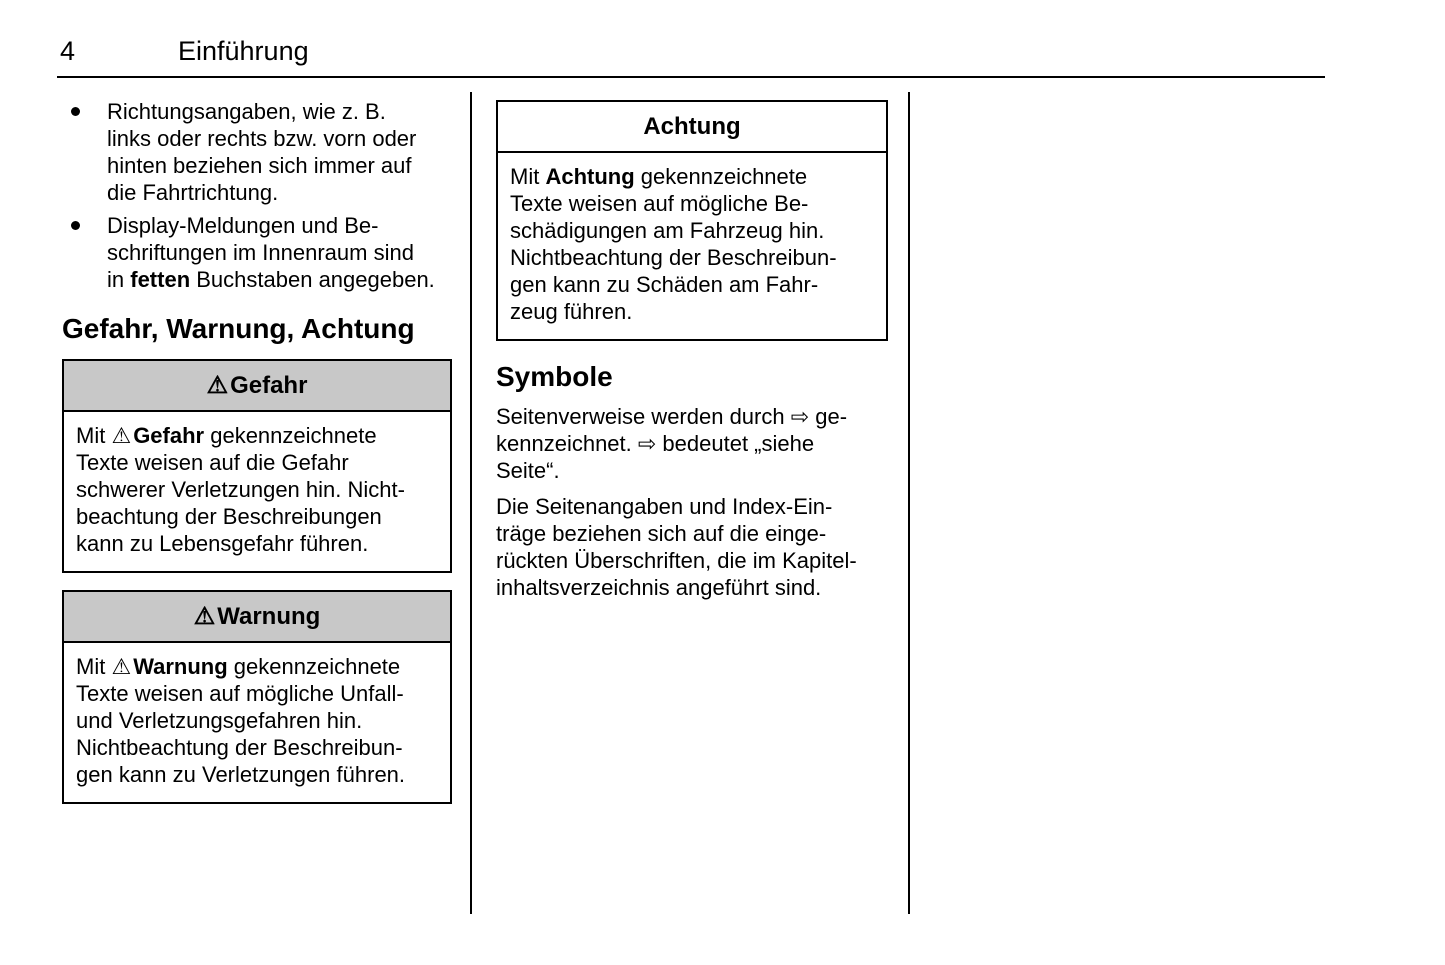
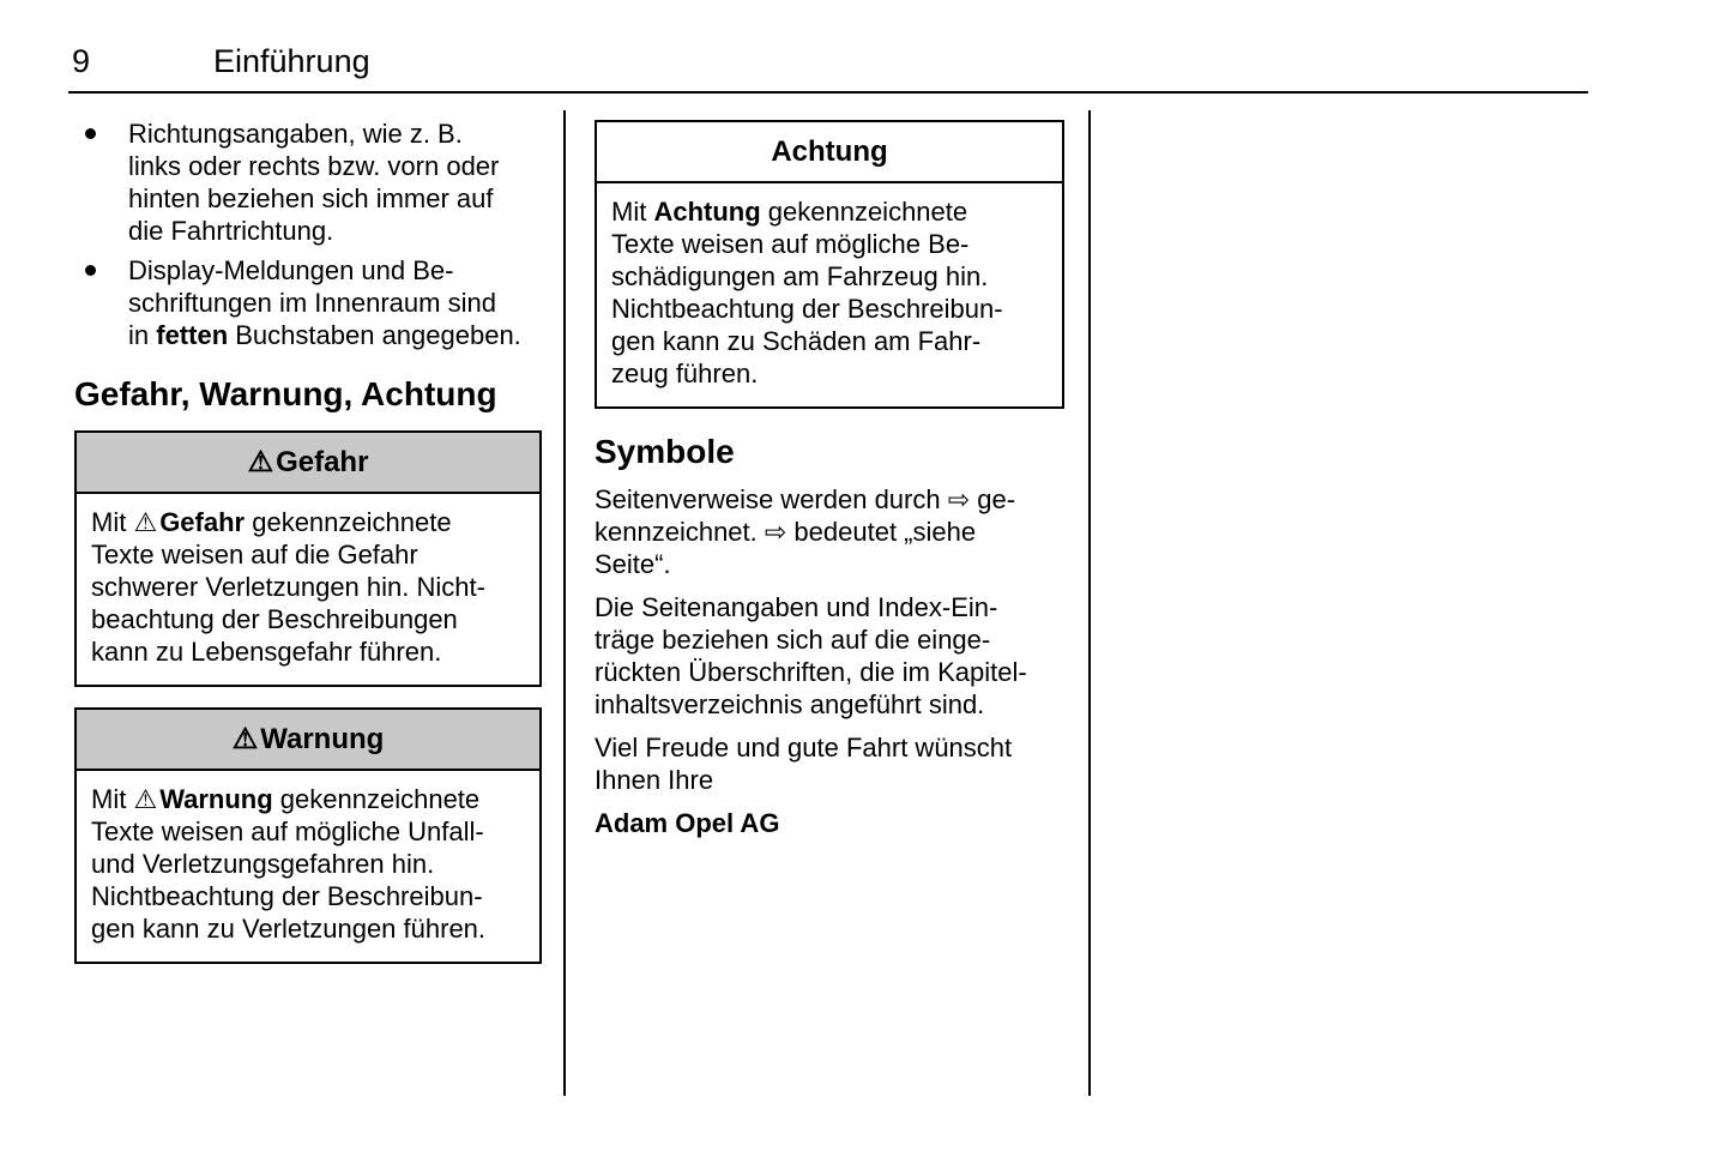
- 4 Einführung
+ 9 Einführung
  Richtungsangaben, wie z. B.
  links oder rechts bzw. vorn oder
  hinten beziehen sich immer auf
  die Fahrtrichtung.
  Display-Meldungen und Be-
  schriftungen im Innenraum sind
  in fetten Buchstaben angegeben.
  Gefahr, Warnung, Achtung
  ⚠Gefahr
  Mit ⚠Gefahr gekennzeichnete
  Texte weisen auf die Gefahr
  schwerer Verletzungen hin. Nicht-
  beachtung der Beschreibungen
  kann zu Lebensgefahr führen.
  ⚠Warnung
  Mit ⚠Warnung gekennzeichnete
  Texte weisen auf mögliche Unfall-
  und Verletzungsgefahren hin.
  Nichtbeachtung der Beschreibun-
  gen kann zu Verletzungen führen.
  Achtung
  Mit Achtung gekennzeichnete
  Texte weisen auf mögliche Be-
  schädigungen am Fahrzeug hin.
  Nichtbeachtung der Beschreibun-
  gen kann zu Schäden am Fahr-
  zeug führen.
  Symbole
  Seitenverweise werden durch ⇨ ge-
  kennzeichnet. ⇨ bedeutet „siehe
  Seite“.
  Die Seitenangaben und Index-Ein-
  träge beziehen sich auf die einge-
  rückten Überschriften, die im Kapitel-
  inhaltsverzeichnis angeführt sind.
+ Viel Freude und gute Fahrt wünscht
+ Ihnen Ihre
+ Adam Opel AG
